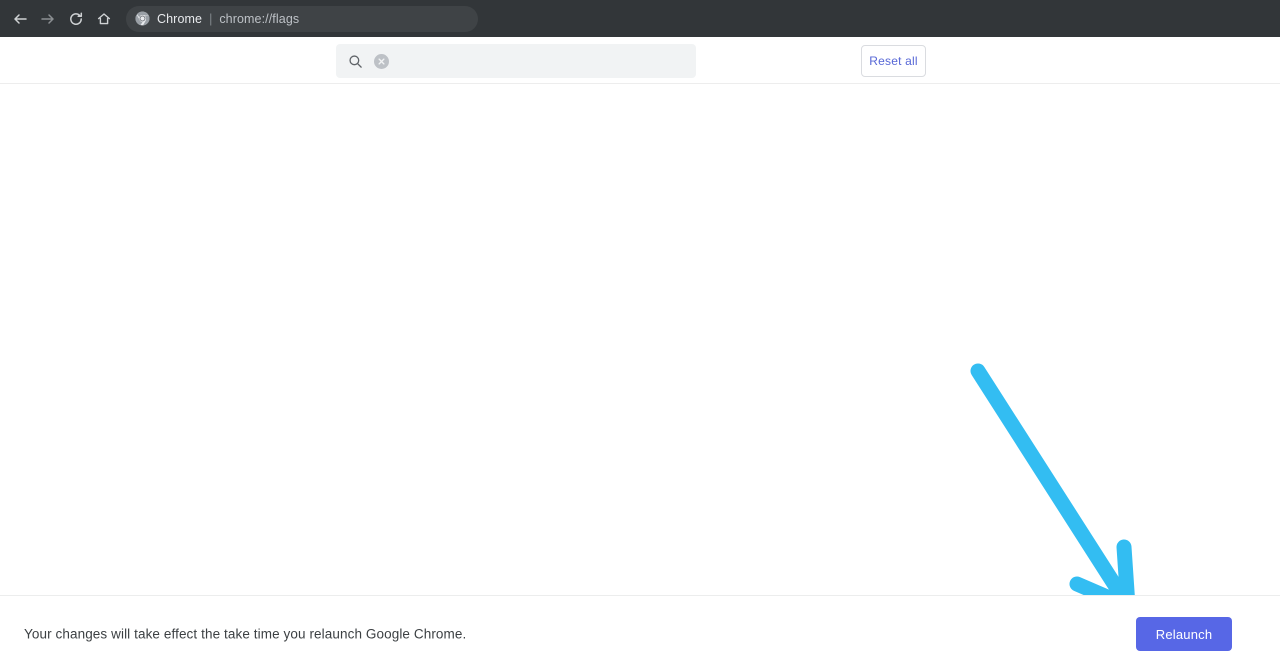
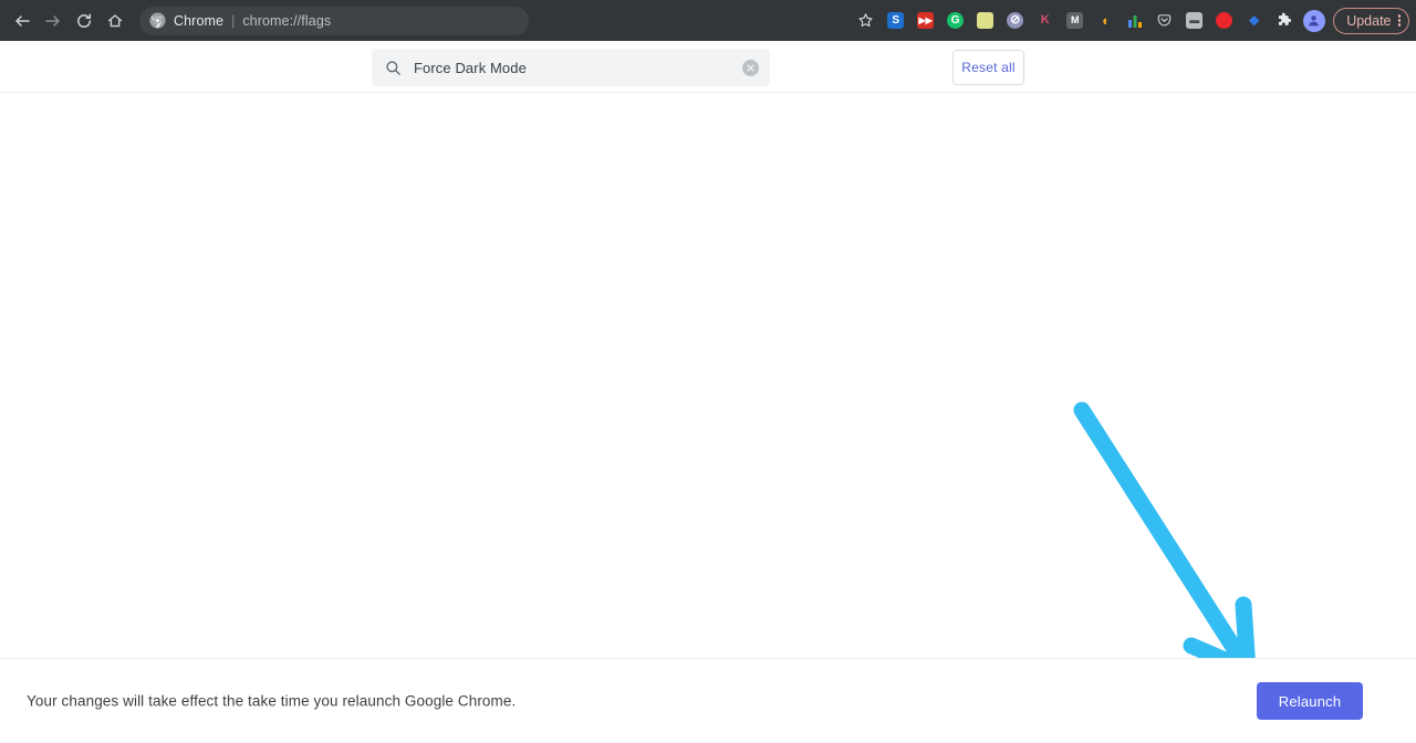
  Chrome
  |
  chrome://flags
+ S
+ ▶▶
+ G
+ ⊘
+ K
+ M
+ ◖
+ ▬
+ ❖
+ Update
+ Force Dark Mode
  Reset all
  Your changes will take effect the take time you relaunch Google Chrome.
  Relaunch
